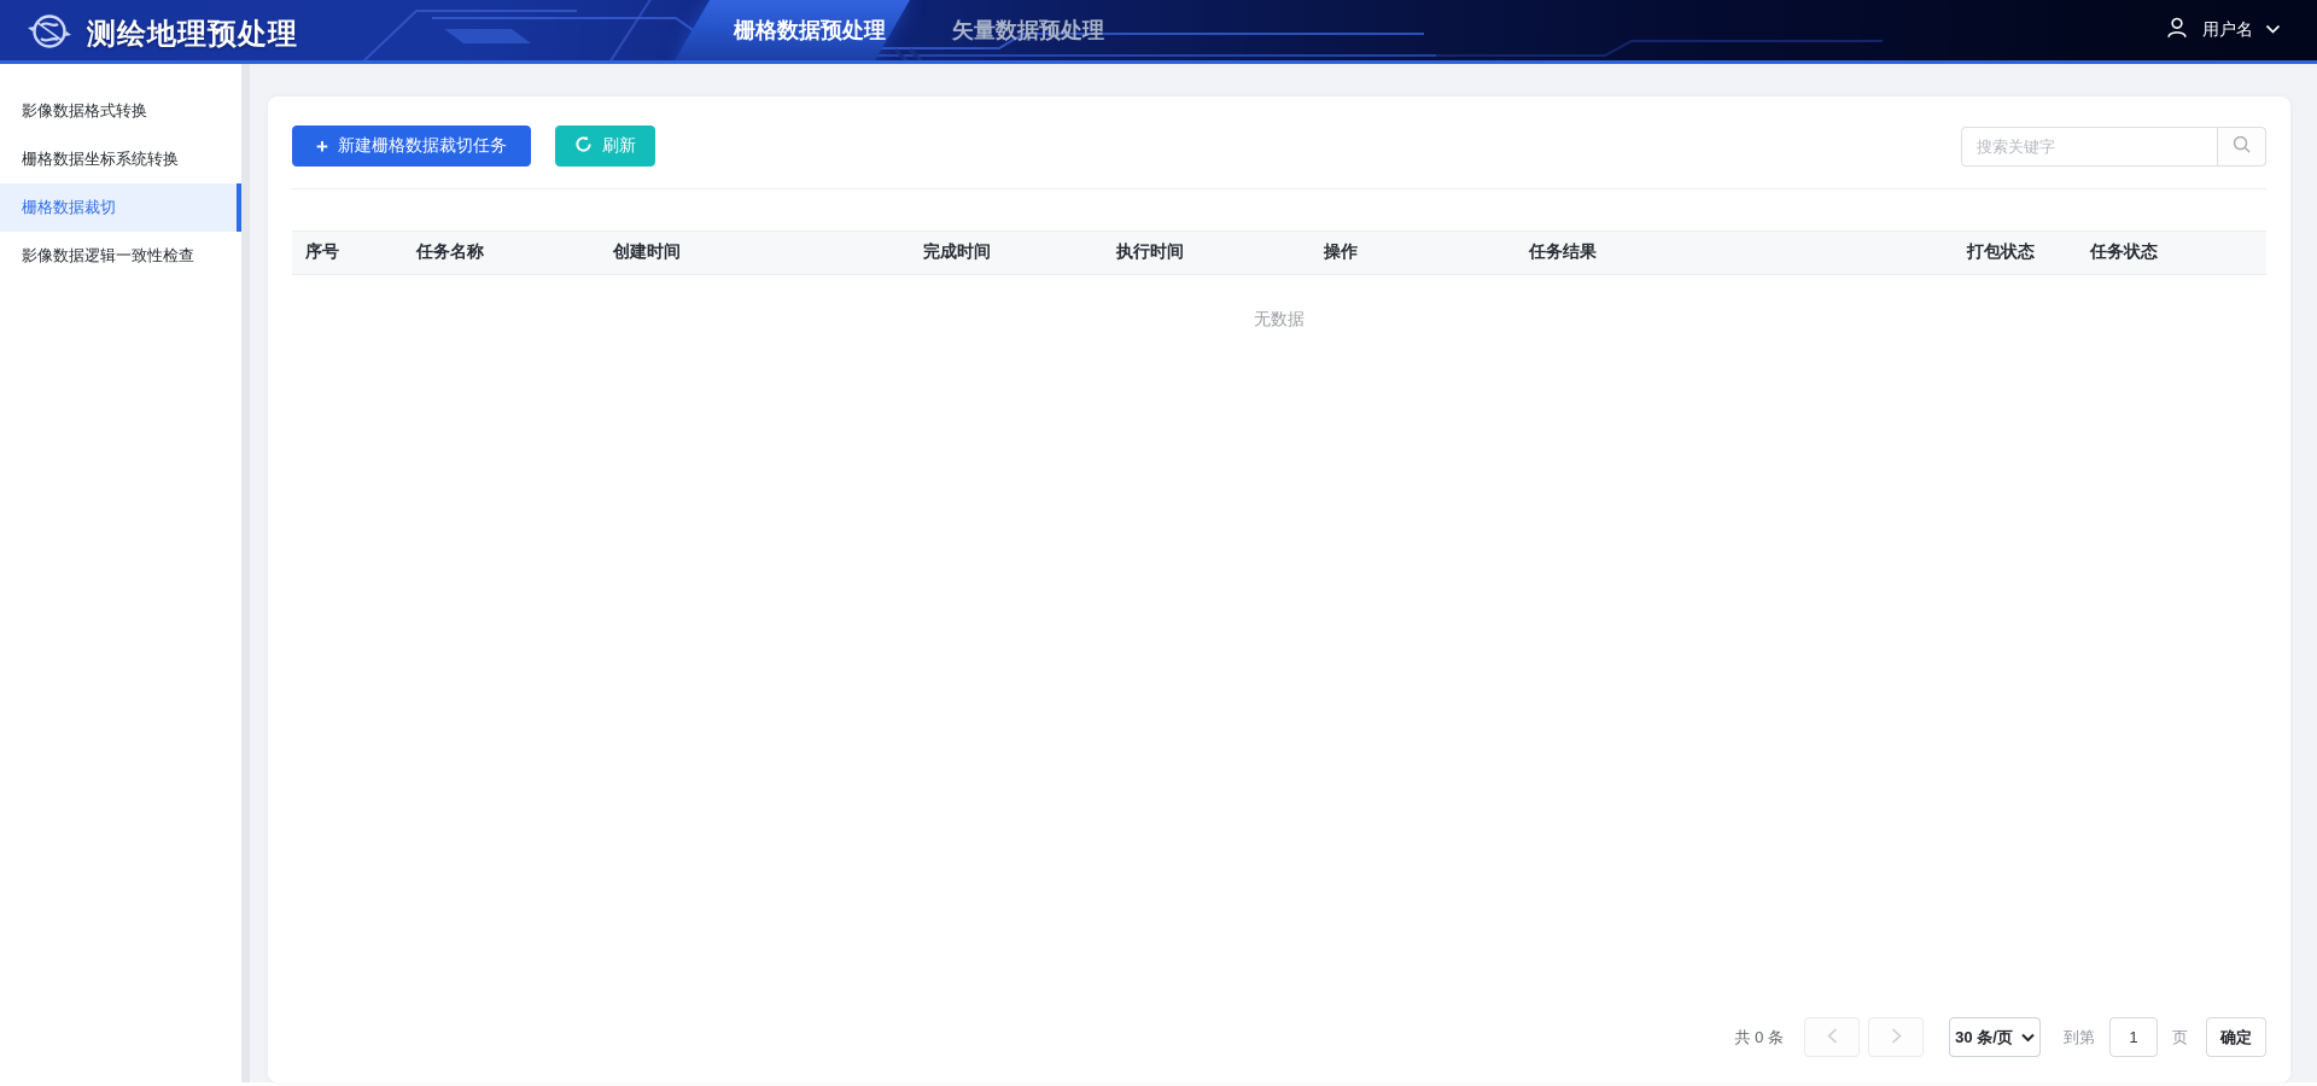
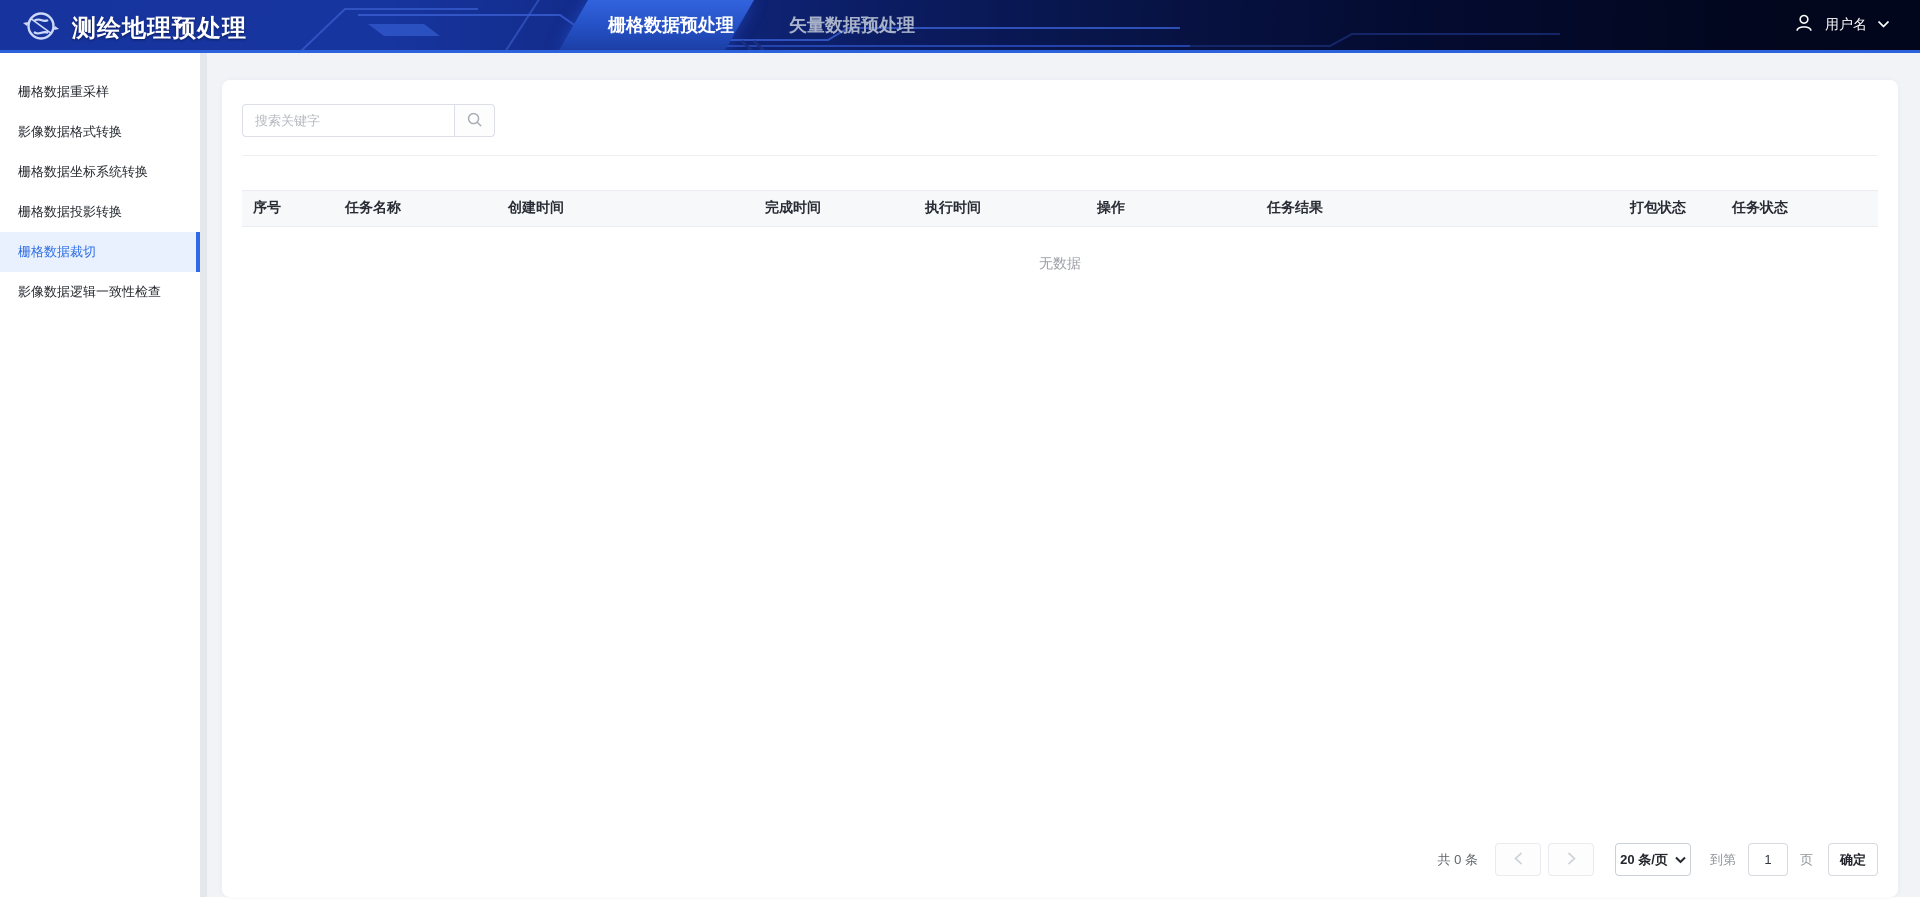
  测绘地理预处理
  栅格数据预处理
  矢量数据预处理
  用户名
+ 栅格数据重采样
  影像数据格式转换
  栅格数据坐标系统转换
+ 栅格数据投影转换
  栅格数据裁切
  影像数据逻辑一致性检查
- +
- 新建栅格数据裁切任务
- 刷新
  搜索关键字
  序号
  任务名称
  创建时间
  完成时间
  执行时间
  操作
  任务结果
  打包状态
  任务状态
  无数据
  共 0 条
- 30 条/页
+ 20 条/页
  到第
  1
  页
  确定
